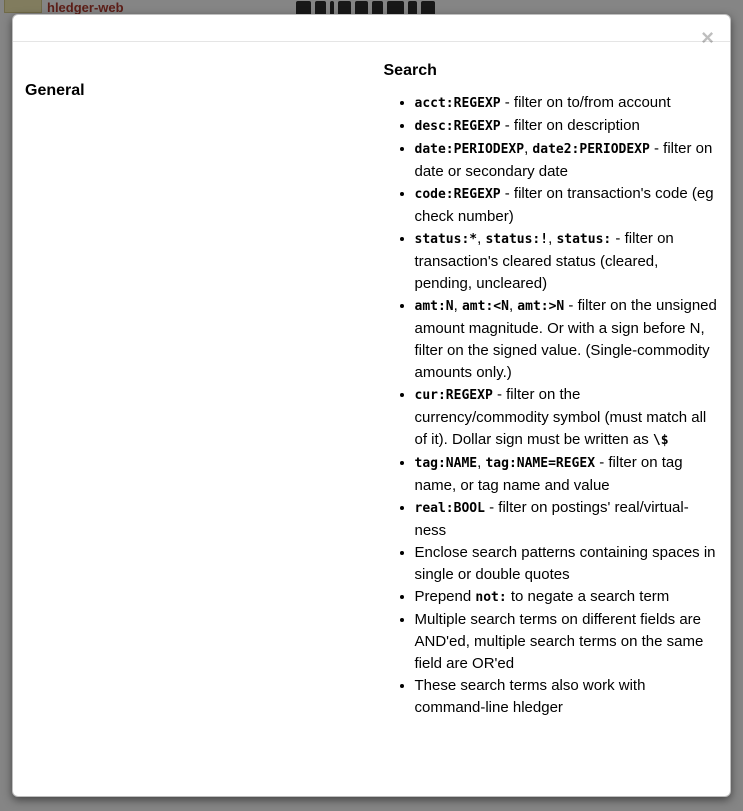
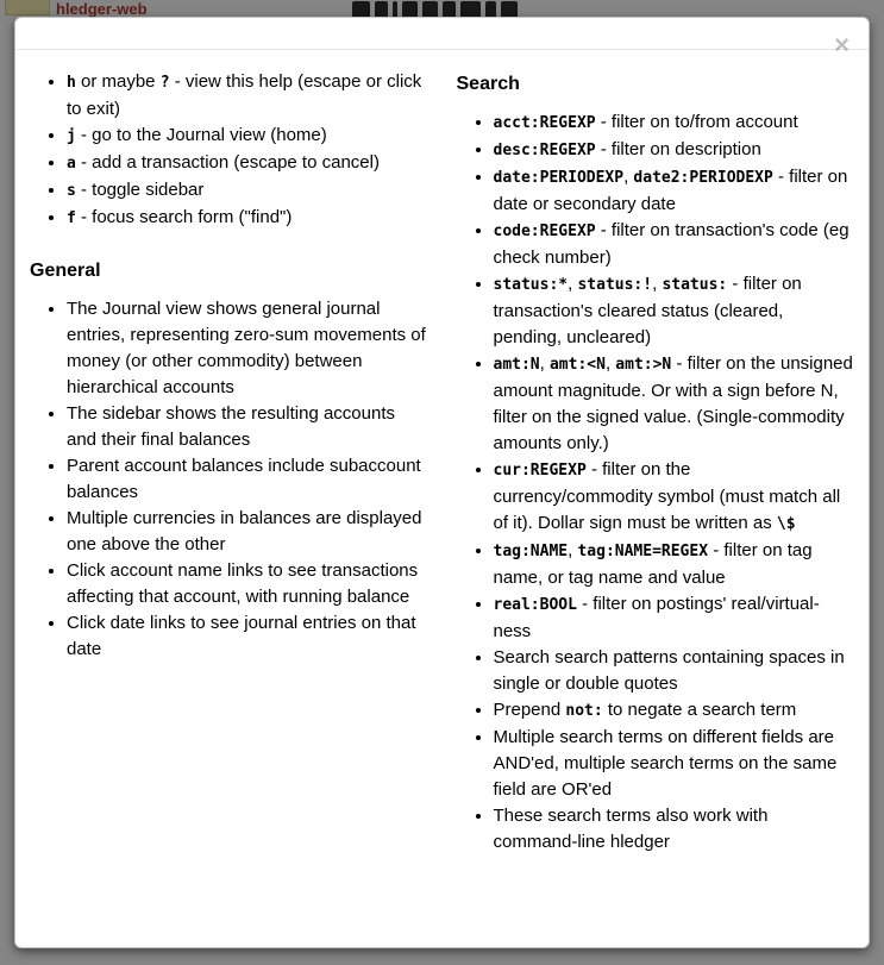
  hledger-web
  ×
+ h or maybe ? - view this help (escape or click to exit)
+ j - go to the Journal view (home)
+ a - add a transaction (escape to cancel)
+ s - toggle sidebar
+ f - focus search form ("find")
  General
+ The Journal view shows general journal entries, representing zero-sum movements of money (or other commodity) between hierarchical accounts
+ The sidebar shows the resulting accounts and their final balances
+ Parent account balances include subaccount balances
+ Multiple currencies in balances are displayed one above the other
+ Click account name links to see transactions affecting that account, with running balance
+ Click date links to see journal entries on that date
  Search
  acct:REGEXP - filter on to/from account
  desc:REGEXP - filter on description
  date:PERIODEXP, date2:PERIODEXP - filter on date or secondary date
  code:REGEXP - filter on transaction's code (eg check number)
  status:*, status:!, status: - filter on transaction's cleared status (cleared, pending, uncleared)
  amt:N, amt:<N, amt:>N - filter on the unsigned amount magnitude. Or with a sign before N, filter on the signed value. (Single-commodity amounts only.)
  cur:REGEXP - filter on the currency/commodity symbol (must match all of it). Dollar sign must be written as \$
  tag:NAME, tag:NAME=REGEX - filter on tag name, or tag name and value
  real:BOOL - filter on postings' real/virtual-ness
- Enclose search patterns containing spaces in single or double quotes
+ Search search patterns containing spaces in single or double quotes
  Prepend not: to negate a search term
  Multiple search terms on different fields are AND'ed, multiple search terms on the same field are OR'ed
  These search terms also work with command-line hledger
